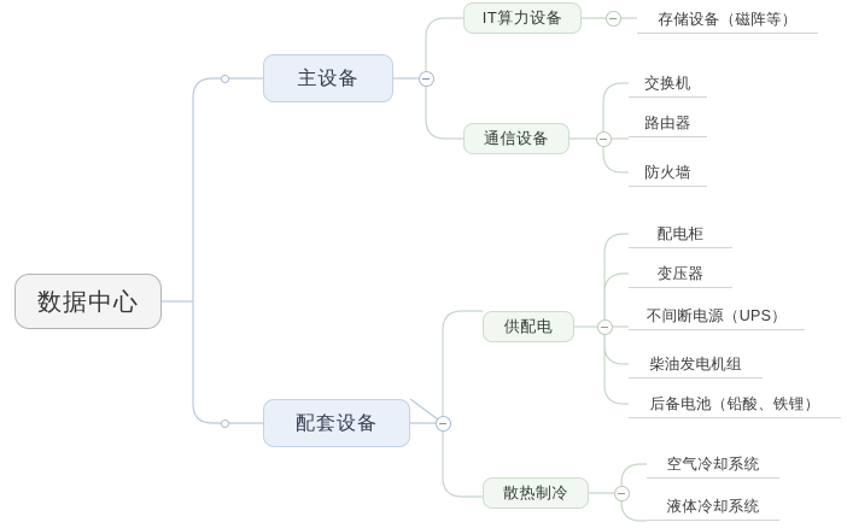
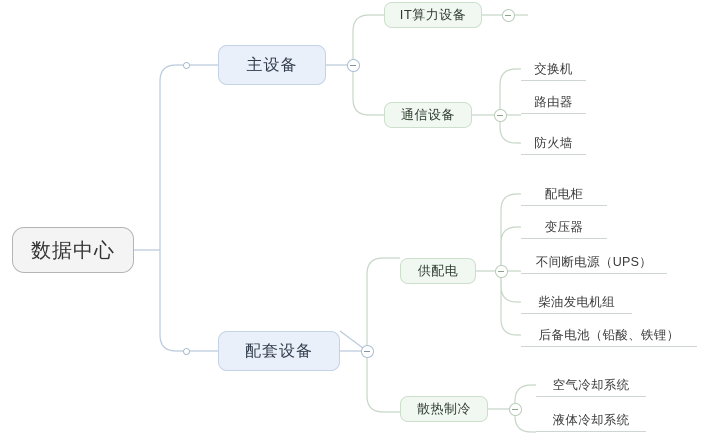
  数据中心
  主设备
  IT算力设备
- 存储设备（磁阵等）
  通信设备
  交换机
  路由器
  防火墙
  配套设备
  供配电
  配电柜
  变压器
  不间断电源（UPS）
  柴油发电机组
  后备电池（铅酸、铁锂）
  散热制冷
  空气冷却系统
  液体冷却系统
